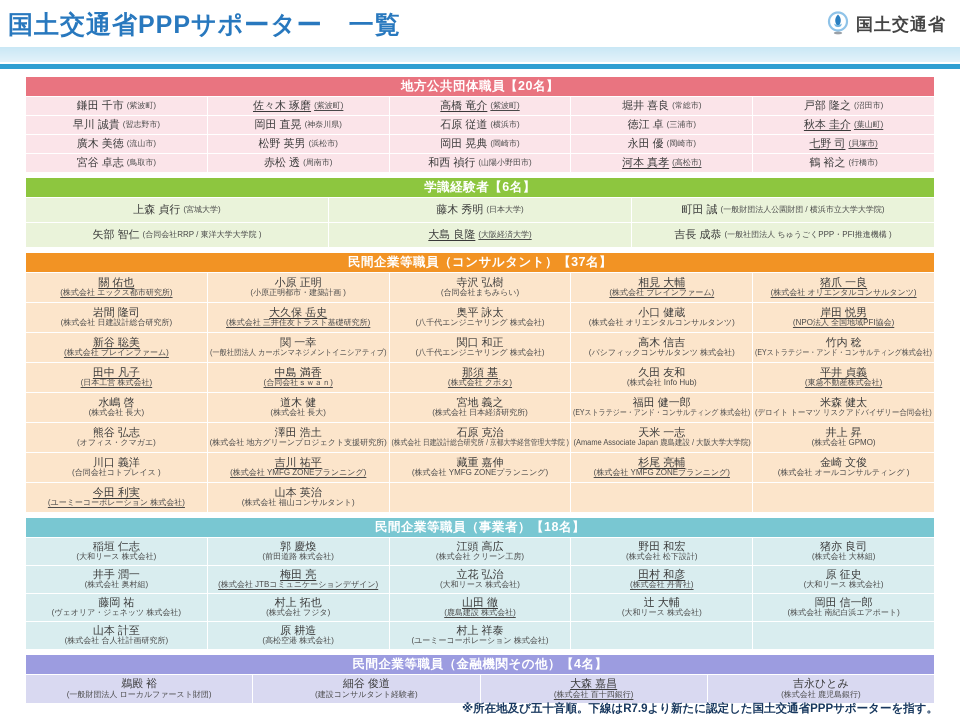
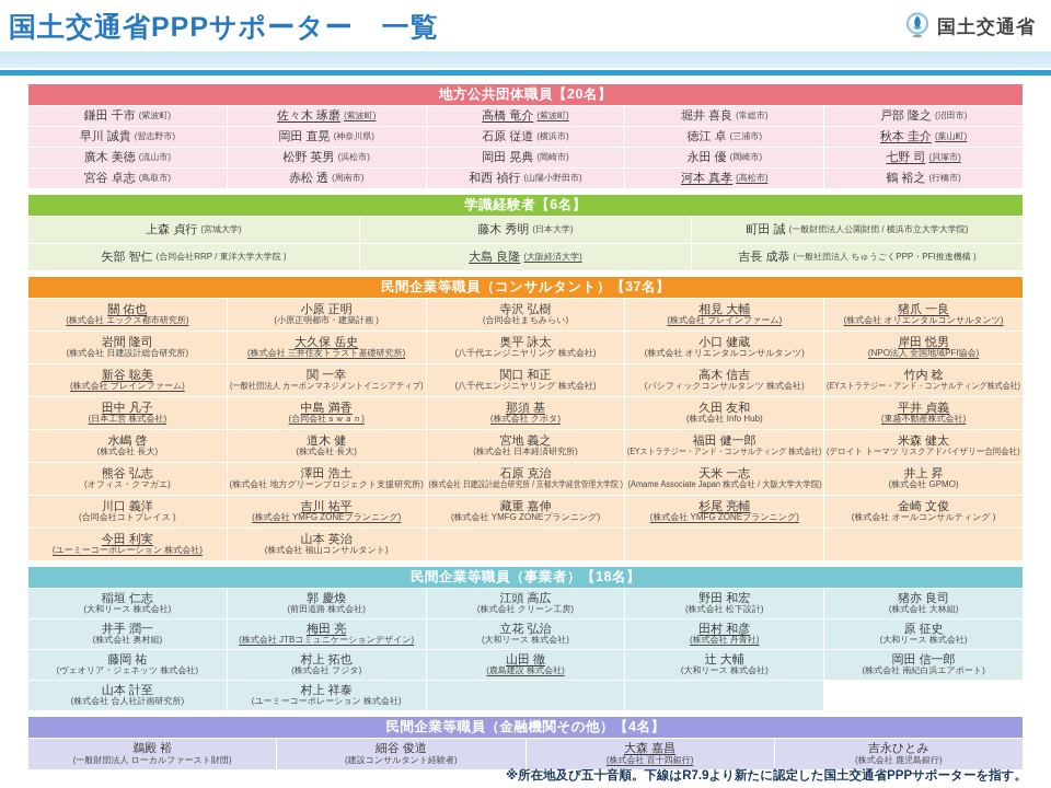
  国土交通省PPPサポーター 一覧
  国土交通省
  地方公共団体職員【20名】
  鎌田 千市
  (紫波町)
  佐々木 琢磨
  (紫波町)
  高橋 竜介
  (紫波町)
  堀井 喜良
  (常総市)
  戸部 隆之
  (沼田市)
  早川 誠貴
  (習志野市)
  岡田 直晃
  (神奈川県)
  石原 従道
  (横浜市)
  徳江 卓
  (三浦市)
  秋本 圭介
  (葉山町)
  廣木 美徳
  (流山市)
  松野 英男
  (浜松市)
  岡田 晃典
  (岡崎市)
  永田 優
  (岡崎市)
  七野 司
  (貝塚市)
  宮谷 卓志
  (鳥取市)
  赤松 透
  (周南市)
  和西 禎行
  (山陽小野田市)
  河本 真孝
  (高松市)
  鶴 裕之
  (行橋市)
  学識経験者【6名】
  上森 貞行
  (宮城大学)
  藤木 秀明
  (日本大学)
  町田 誠
  (一般財団法人公園財団 / 横浜市立大学大学院)
  矢部 智仁
  (合同会社RRP / 東洋大学大学院 )
  大島 良隆
  (大阪経済大学)
  吉長 成恭
  (一般社団法人 ちゅうごくPPP・PFI推進機構 )
  民間企業等職員（コンサルタント）【37名】
  關 佑也
  (株式会社 エックス都市研究所)
  小原 正明
  (小原正明都市・建築計画 )
  寺沢 弘樹
  (合同会社まちみらい)
  相見 大輔
  (株式会社 ブレインファーム)
  猪爪 一良
  (株式会社 オリエンタルコンサルタンツ)
  岩間 隆司
  (株式会社 日建設計総合研究所)
  大久保 岳史
  (株式会社 三井住友トラスト基礎研究所)
  奥平 詠太
  (八千代エンジニヤリング 株式会社)
  小口 健蔵
  (株式会社 オリエンタルコンサルタンツ)
  岸田 悦男
  (NPO法人 全国地域PFI協会)
  新谷 聡美
  (株式会社 ブレインファーム)
  関 一幸
  (一般社団法人 カーボンマネジメントイニシアティブ)
  関口 和正
  (八千代エンジニヤリング 株式会社)
  高木 信吉
  (パシフィックコンサルタンツ 株式会社)
  竹内 稔
  (EYストラテジー・アンド・コンサルティング株式会社)
  田中 凡子
  (日本工営 株式会社)
  中島 満香
  (合同会社ｓｗａｎ)
  那須 基
  (株式会社 クボタ)
  久田 友和
  (株式会社 Info Hub)
  平井 貞義
  (東急不動産株式会社)
  水嶋 啓
  (株式会社 長大)
  道木 健
  (株式会社 長大)
  宮地 義之
  (株式会社 日本経済研究所)
  福田 健一郎
  (EYストラテジー・アンド・コンサルティング 株式会社)
  米森 健太
  (デロイト トーマツ リスクアドバイザリー合同会社)
  熊谷 弘志
  (オフィス・クマガエ)
  澤田 浩土
  (株式会社 地方グリーンプロジェクト支援研究所)
  石原 克治
  (株式会社 日建設計総合研究所 / 京都大学経営管理大学院 )
  天米 一志
- (Amame Associate Japan 鹿島建設 / 大阪大学大学院)
+ (Amame Associate Japan 株式会社 / 大阪大学大学院)
  井上 昇
  (株式会社 GPMO)
  川口 義洋
  (合同会社コトプレイス )
  吉川 祐平
  (株式会社 YMFG ZONEプランニング)
  藏重 嘉伸
  (株式会社 YMFG ZONEプランニング)
  杉尾 亮輔
  (株式会社 YMFG ZONEプランニング)
  金崎 文俊
  (株式会社 オールコンサルティング )
  今田 利実
  (ユーミーコーポレーション 株式会社)
  山本 英治
  (株式会社 福山コンサルタント)
  民間企業等職員（事業者）【18名】
  稲垣 仁志
  (大和リース 株式会社)
  郭 慶煥
  (前田道路 株式会社)
  江頭 高広
  (株式会社 クリーン工房)
  野田 和宏
  (株式会社 松下設計)
  猪亦 良司
  (株式会社 大林組)
  井手 潤一
  (株式会社 奥村組)
  梅田 亮
  (株式会社 JTBコミュニケーションデザイン)
  立花 弘治
  (大和リース 株式会社)
  田村 和彦
  (株式会社 丹青社)
  原 征史
  (大和リース 株式会社)
  藤岡 祐
  (ヴェオリア・ジェネッツ 株式会社)
  村上 拓也
  (株式会社 フジタ)
  山田 徹
  (鹿島建設 株式会社)
  辻 大輔
  (大和リース 株式会社)
  岡田 信一郎
  (株式会社 南紀白浜エアポート)
  山本 計至
  (株式会社 合人社計画研究所)
- 原 耕造
- (高松空港 株式会社)
  村上 祥泰
  (ユーミーコーポレーション 株式会社)
  民間企業等職員（金融機関その他）【4名】
  鵜殿 裕
  (一般財団法人 ローカルファースト財団)
  細谷 俊道
  (建設コンサルタント経験者)
  大森 嘉昌
  (株式会社 百十四銀行)
  吉永ひとみ
  (株式会社 鹿児島銀行)
  ※所在地及び五十音順。下線はR7.9より新たに認定した国土交通省PPPサポーターを指す。
